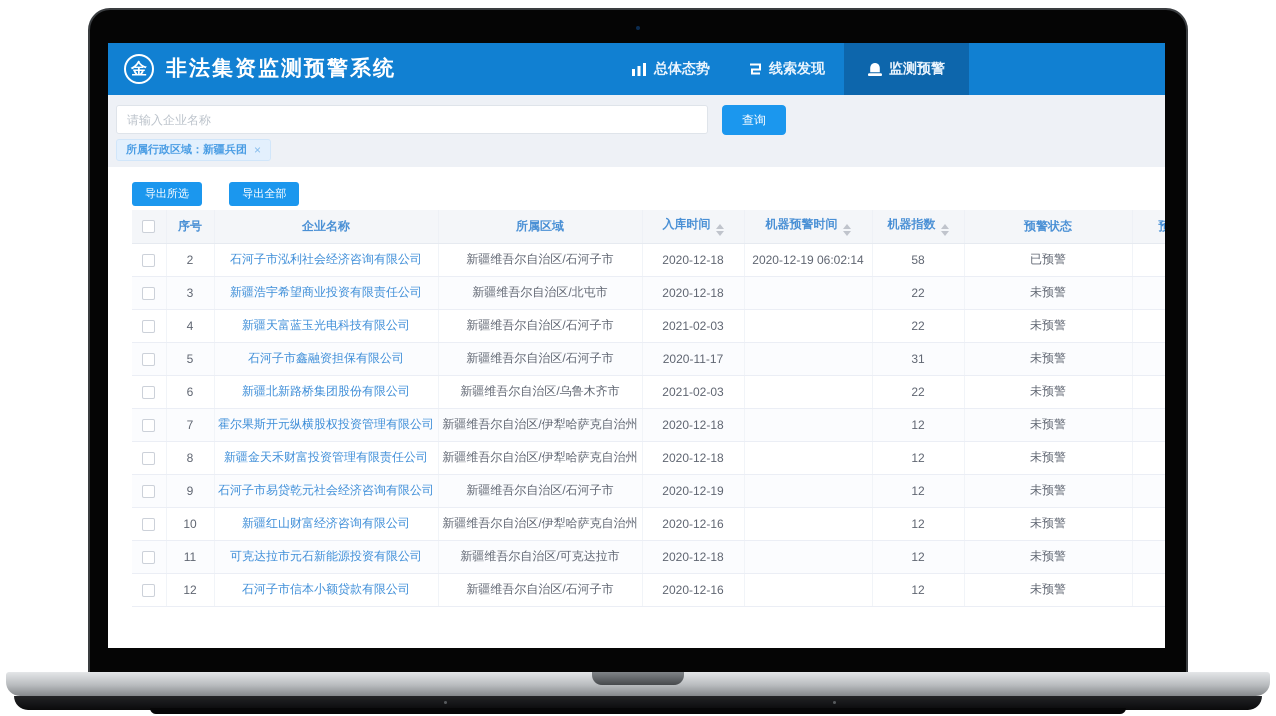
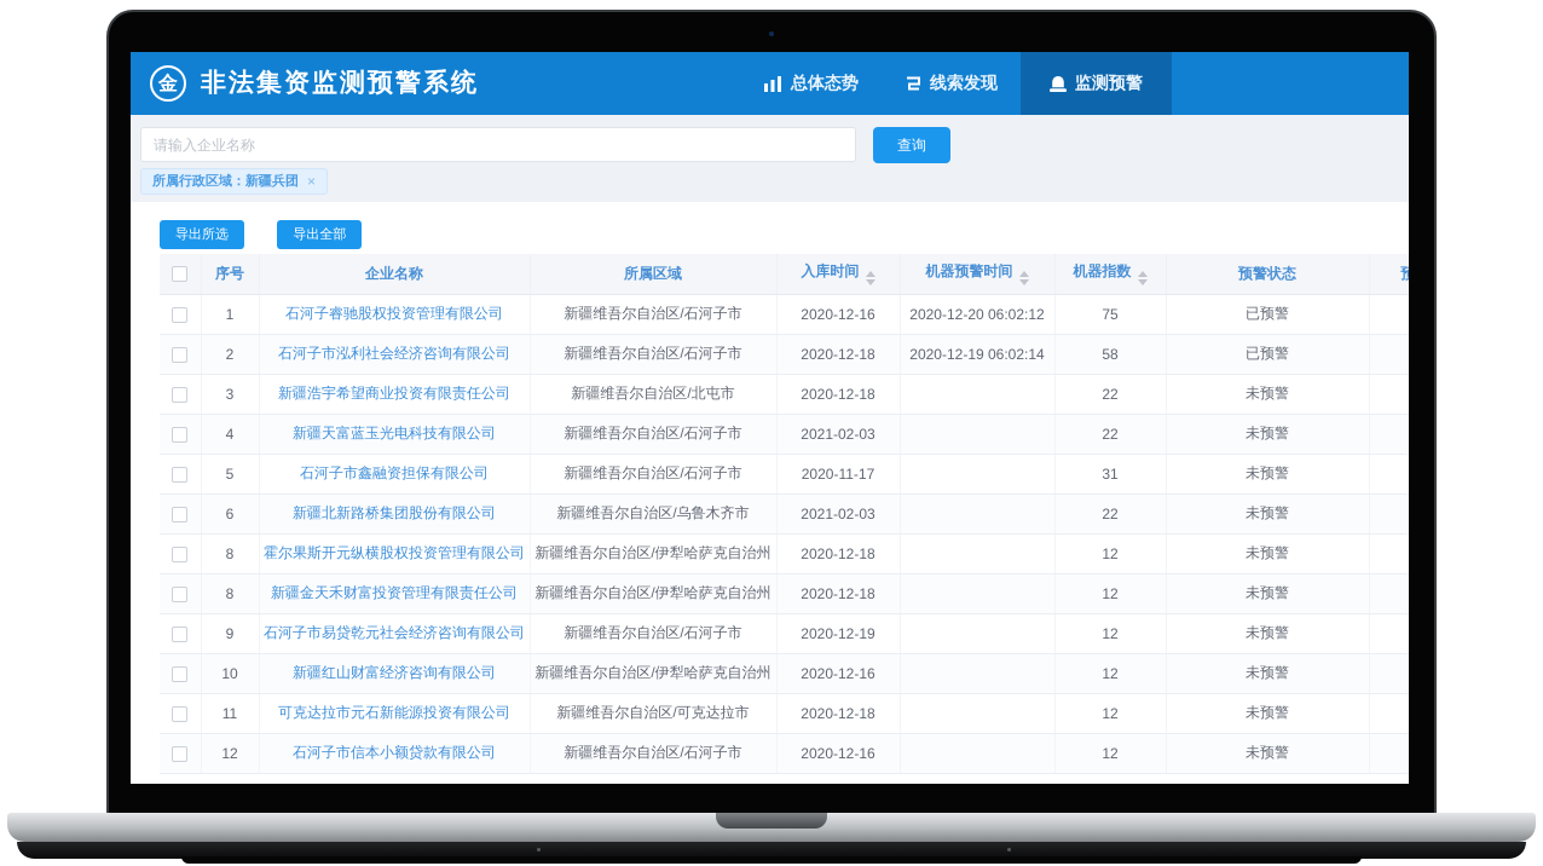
  金
  非法集资监测预警系统
  总体态势
  线索发现
  监测预警
  请输入企业名称
  查询
  所属行政区域：新疆兵团
  ×
  导出所选 导出全部
  	序号	企业名称	所属区域	入库时间	机器预警时间	机器指数	预警状态	预
+ 	1	石河子睿驰股权投资管理有限公司	新疆维吾尔自治区/石河子市	2020-12-16	2020-12-20 06:02:12	75	已预警
  	2	石河子市泓利社会经济咨询有限公司	新疆维吾尔自治区/石河子市	2020-12-18	2020-12-19 06:02:14	58	已预警
  	3	新疆浩宇希望商业投资有限责任公司	新疆维吾尔自治区/北屯市	2020-12-18		22	未预警
  	4	新疆天富蓝玉光电科技有限公司	新疆维吾尔自治区/石河子市	2021-02-03		22	未预警
  	5	石河子市鑫融资担保有限公司	新疆维吾尔自治区/石河子市	2020-11-17		31	未预警
  	6	新疆北新路桥集团股份有限公司	新疆维吾尔自治区/乌鲁木齐市	2021-02-03		22	未预警
- 	7	霍尔果斯开元纵横股权投资管理有限公司	新疆维吾尔自治区/伊犁哈萨克自治州	2020-12-18		12	未预警
+ 	8	霍尔果斯开元纵横股权投资管理有限公司	新疆维吾尔自治区/伊犁哈萨克自治州	2020-12-18		12	未预警
  	8	新疆金天禾财富投资管理有限责任公司	新疆维吾尔自治区/伊犁哈萨克自治州	2020-12-18		12	未预警
  	9	石河子市易贷乾元社会经济咨询有限公司	新疆维吾尔自治区/石河子市	2020-12-19		12	未预警
  	10	新疆红山财富经济咨询有限公司	新疆维吾尔自治区/伊犁哈萨克自治州	2020-12-16		12	未预警
  	11	可克达拉市元石新能源投资有限公司	新疆维吾尔自治区/可克达拉市	2020-12-18		12	未预警
  	12	石河子市信本小额贷款有限公司	新疆维吾尔自治区/石河子市	2020-12-16		12	未预警
